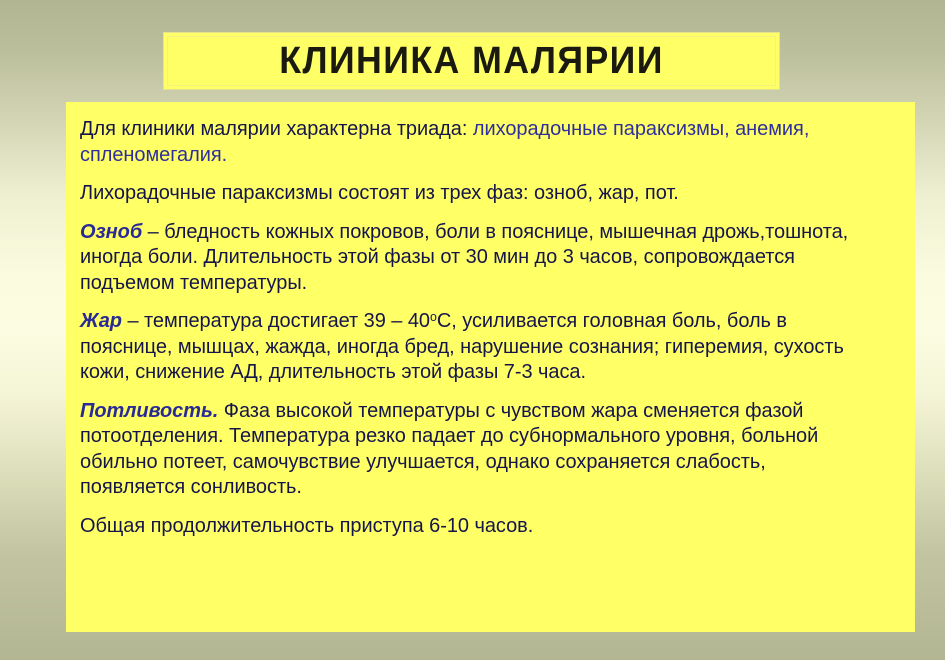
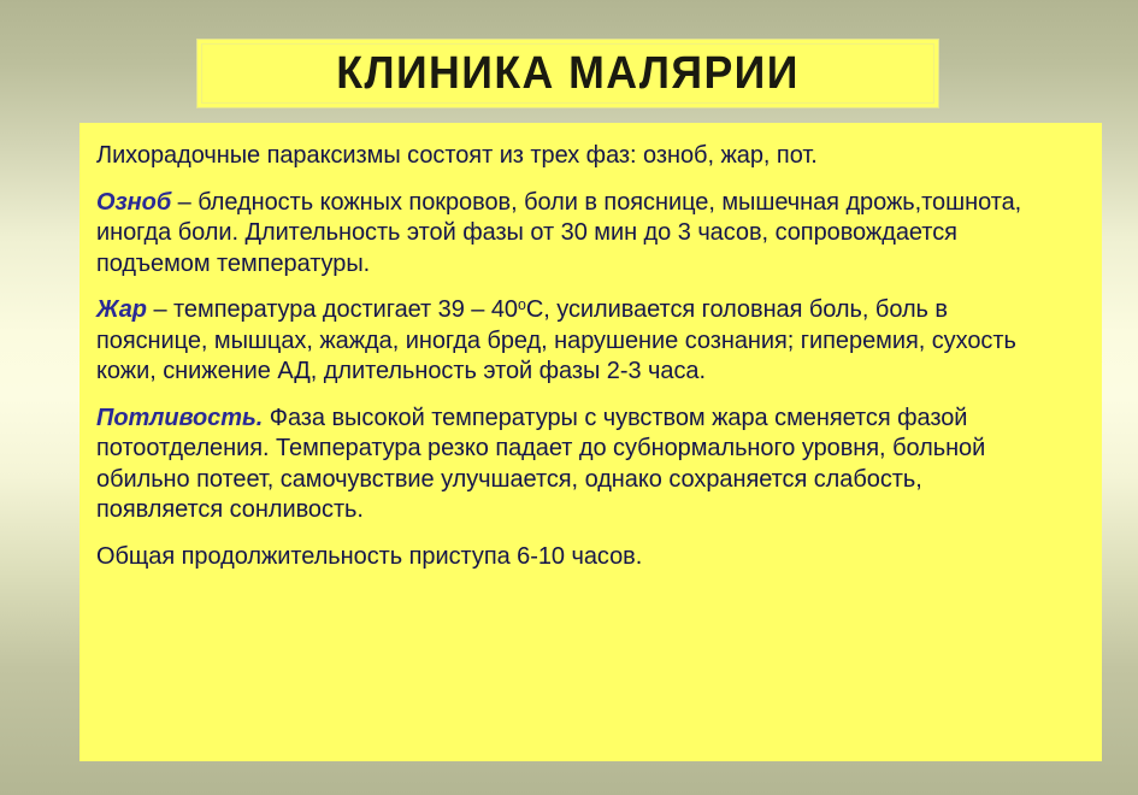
  КЛИНИКА МАЛЯРИИ
- Для клиники малярии характерна триада: лихорадочные параксизмы, анемия, спленомегалия.
  Лихорадочные параксизмы состоят из трех фаз: озноб, жар, пот.
  Озноб – бледность кожных покровов, боли в пояснице, мышечная дрожь,тошнота, иногда боли. Длительность этой фазы от 30 мин до 3 часов, сопровождается подъемом температуры.
- Жар – температура достигает 39 – 40oC, усиливается головная боль, боль в пояснице, мышцах, жажда, иногда бред, нарушение сознания; гиперемия, сухость кожи, снижение АД, длительность этой фазы 7-3 часа.
+ Жар – температура достигает 39 – 40oC, усиливается головная боль, боль в пояснице, мышцах, жажда, иногда бред, нарушение сознания; гиперемия, сухость кожи, снижение АД, длительность этой фазы 2-3 часа.
  Потливость. Фаза высокой температуры с чувством жара сменяется фазой потоотделения. Температура резко падает до субнормального уровня, больной обильно потеет, самочувствие улучшается, однако сохраняется слабость, появляется сонливость.
  Общая продолжительность приступа 6-10 часов.
